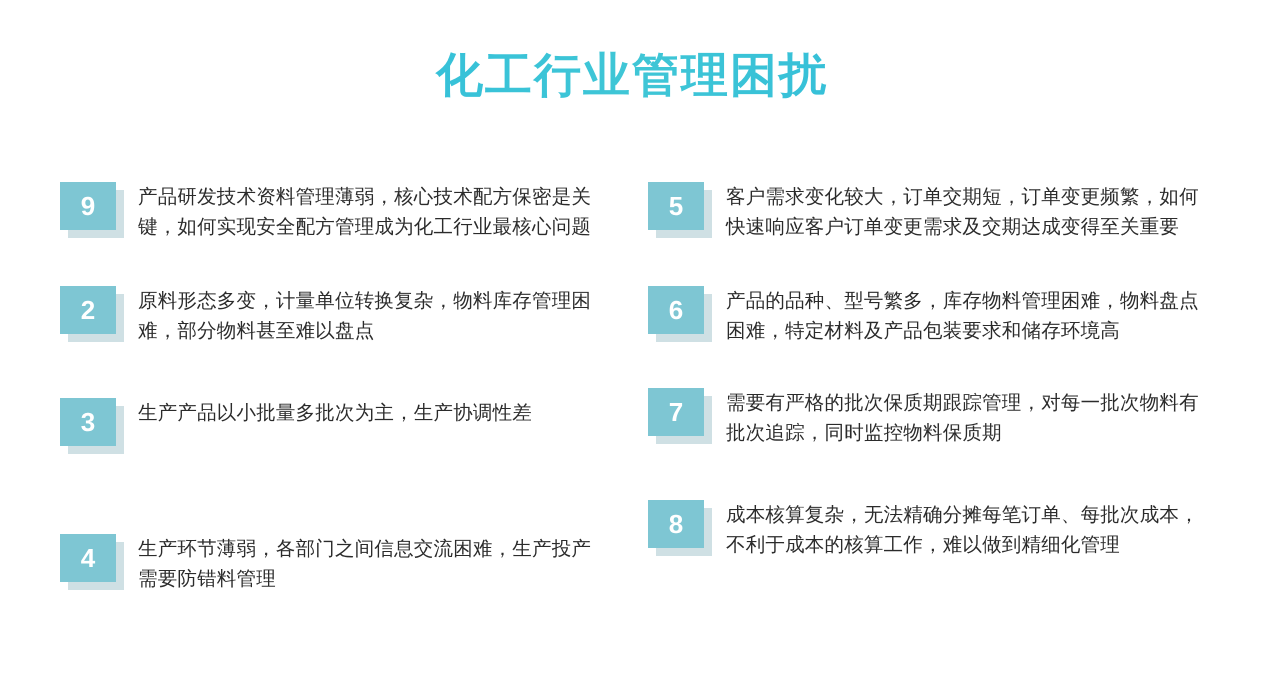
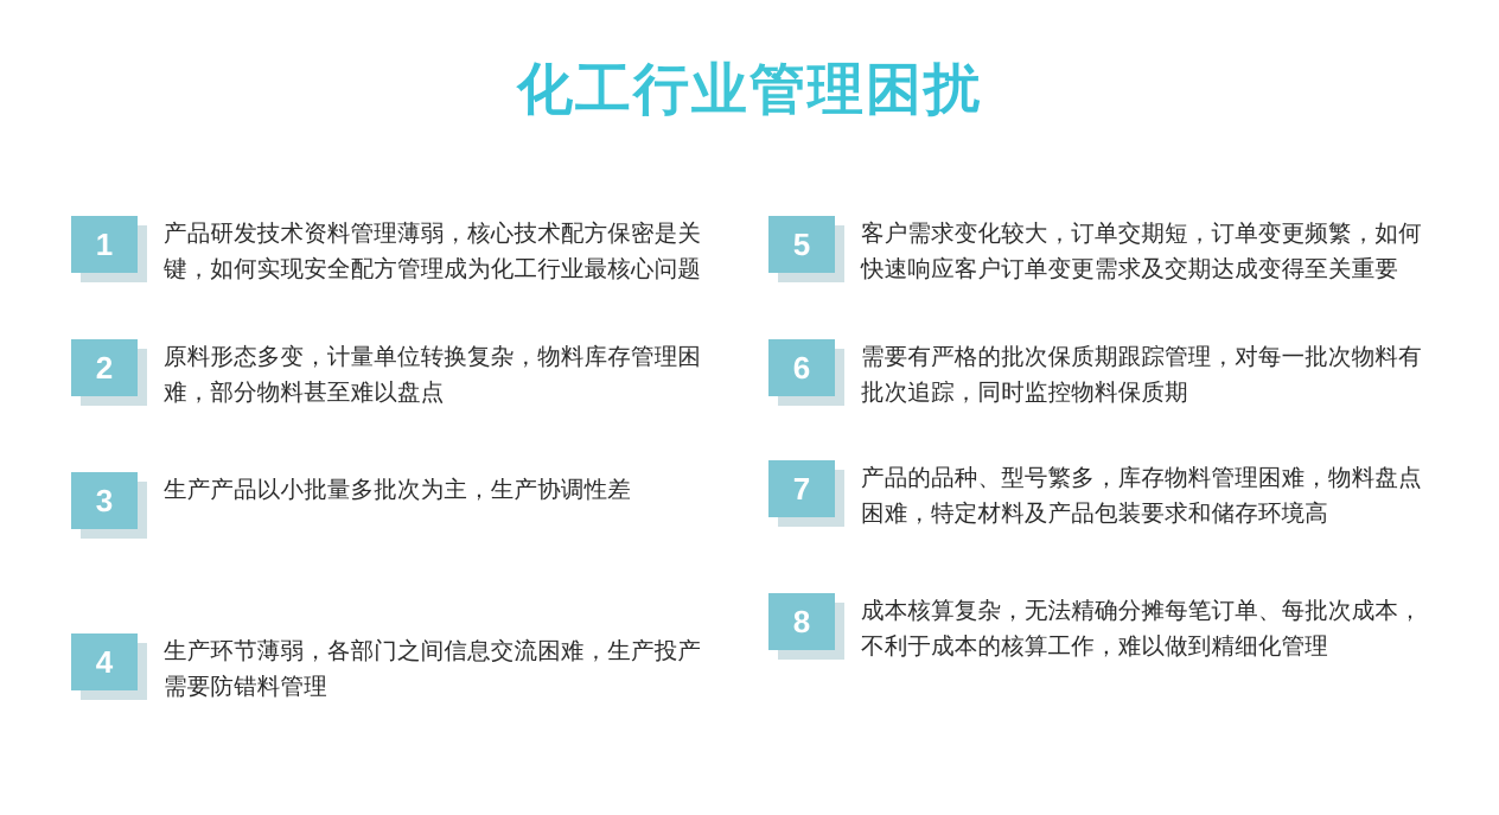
  化工行业管理困扰
- 9
+ 1
  产品研发技术资料管理薄弱，核心技术配方保密是关键，如何实现安全配方管理成为化工行业最核心问题
  2
  原料形态多变，计量单位转换复杂，物料库存管理困难，部分物料甚至难以盘点
  3
  生产产品以小批量多批次为主，生产协调性差
  4
  生产环节薄弱，各部门之间信息交流困难，生产投产需要防错料管理
  5
  客户需求变化较大，订单交期短，订单变更频繁，如何快速响应客户订单变更需求及交期达成变得至关重要
  6
- 产品的品种、型号繁多，库存物料管理困难，物料盘点困难，特定材料及产品包装要求和储存环境高
+ 需要有严格的批次保质期跟踪管理，对每一批次物料有批次追踪，同时监控物料保质期
  7
- 需要有严格的批次保质期跟踪管理，对每一批次物料有批次追踪，同时监控物料保质期
+ 产品的品种、型号繁多，库存物料管理困难，物料盘点困难，特定材料及产品包装要求和储存环境高
  8
  成本核算复杂，无法精确分摊每笔订单、每批次成本，不利于成本的核算工作，难以做到精细化管理
